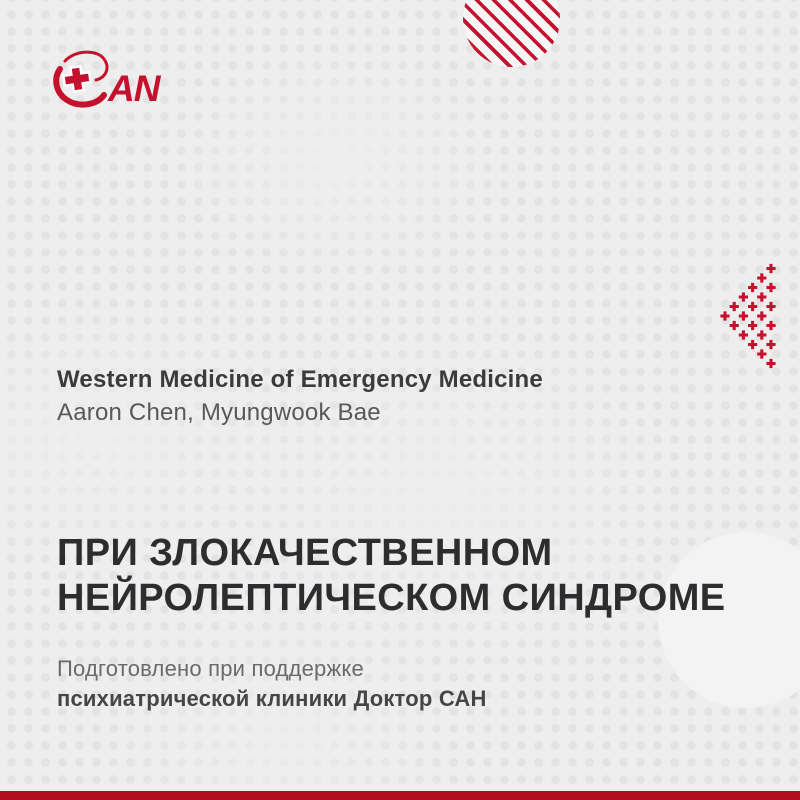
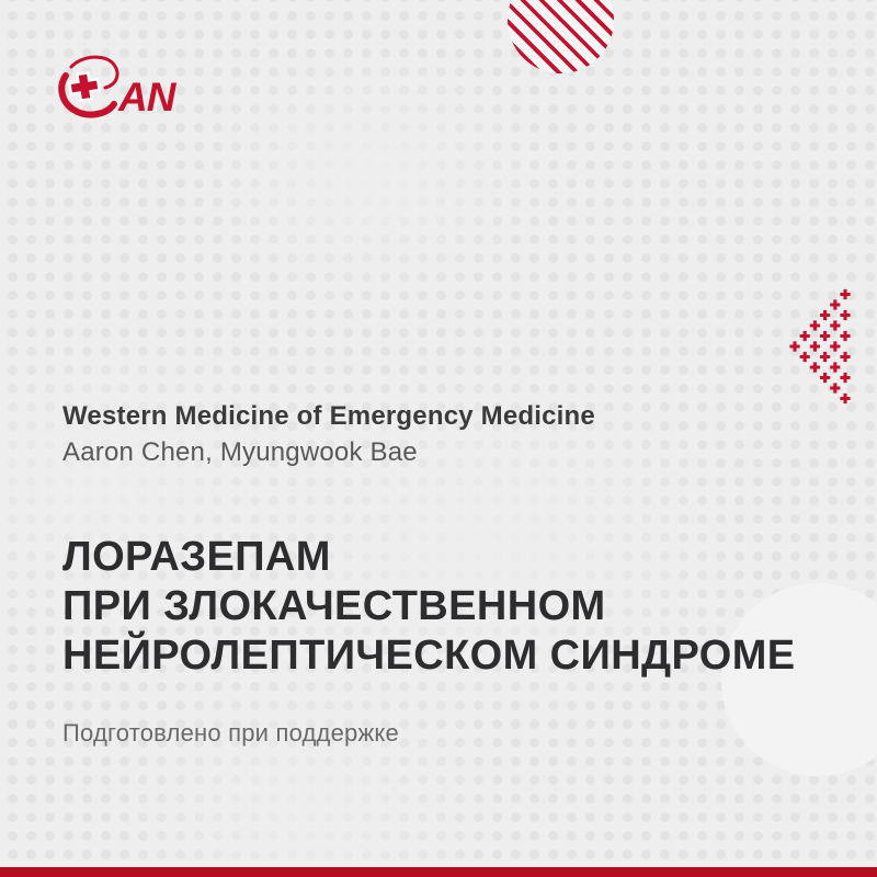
  AN
  Western Medicine of Emergency Medicine
  Aaron Chen, Myungwook Bae
+ ЛОРАЗЕПАМ
  ПРИ ЗЛОКАЧЕСТВЕННОМ
  НЕЙРОЛЕПТИЧЕСКОМ СИНДРОМЕ
  Подготовлено при поддержке
- психиатрической клиники Доктор САН
